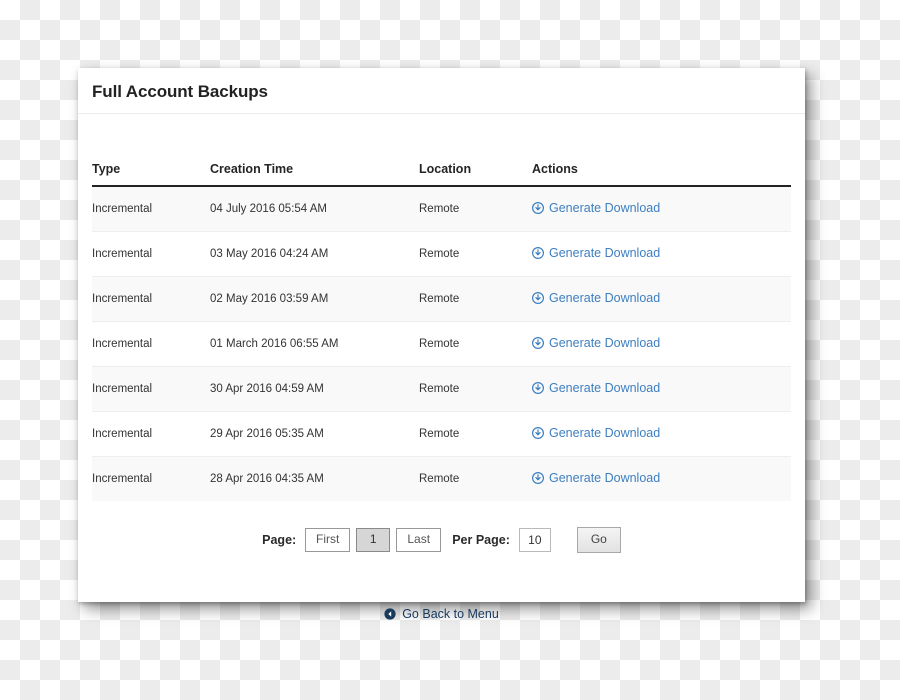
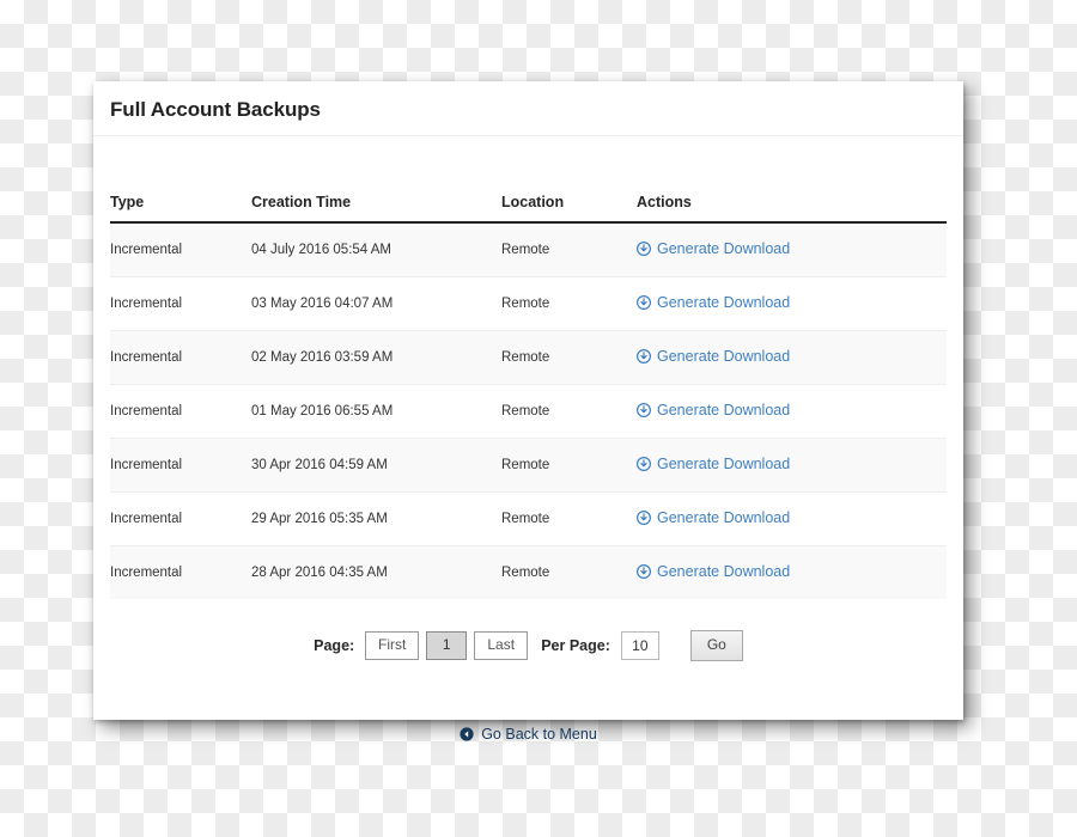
  Full Account Backups
  Type	Creation Time	Location	Actions
  Incremental	04 July 2016 05:54 AM	Remote	Generate Download
- Incremental	03 May 2016 04:24 AM	Remote	Generate Download
+ Incremental	03 May 2016 04:07 AM	Remote	Generate Download
  Incremental	02 May 2016 03:59 AM	Remote	Generate Download
- Incremental	01 March 2016 06:55 AM	Remote	Generate Download
+ Incremental	01 May 2016 06:55 AM	Remote	Generate Download
  Incremental	30 Apr 2016 04:59 AM	Remote	Generate Download
  Incremental	29 Apr 2016 05:35 AM	Remote	Generate Download
  Incremental	28 Apr 2016 04:35 AM	Remote	Generate Download
  Page:
  First
  1
  Last
  Per Page:
  10
  Go
  Go Back to Menu
